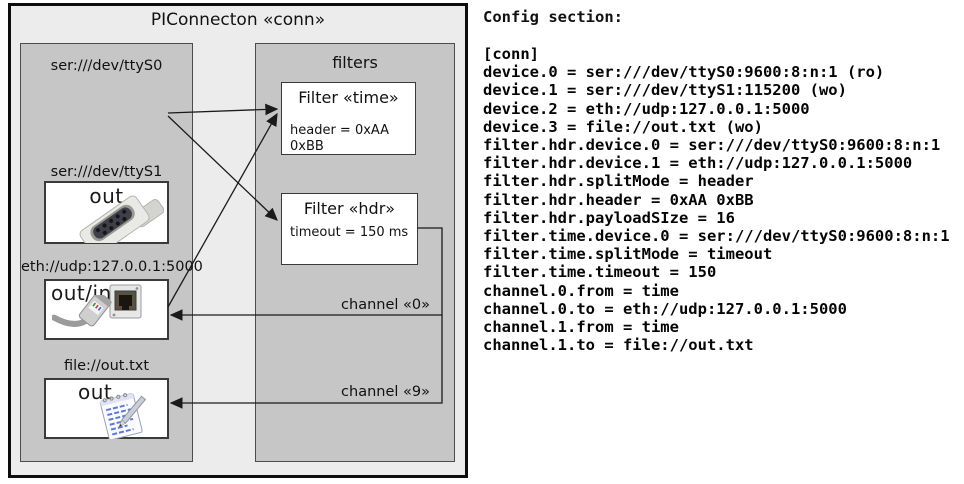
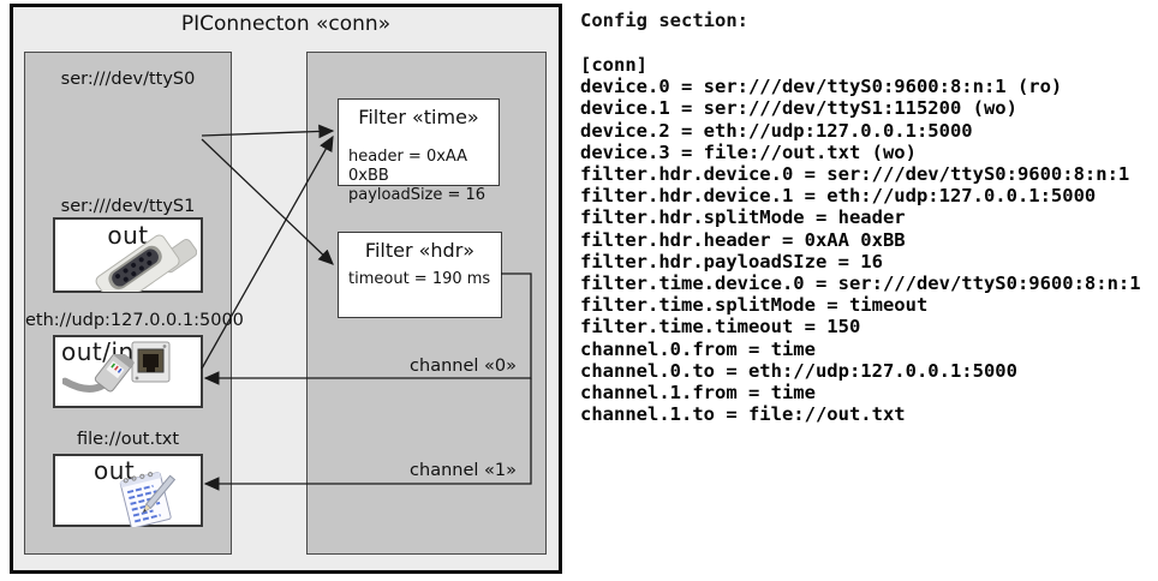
  PIConnecton «conn»
  ser:///dev/ttyS0
  ser:///dev/ttyS1
  out
  eth://udp:127.0.0.1:500
  out/in
  file://out.txt
  out
- filters
  Filter «time»
  header = 0xAA 0xBB
+ payloadSize = 16
  Filter «hdr»
- timeout = 150 ms
+ timeout = 190 ms
  channel «0»
- channel «9»
+ channel «1»
  Config section:
  [conn]
  device.0 = ser:///dev/ttyS0:9600:8:n:1 (ro)
  device.1 = ser:///dev/ttyS1:115200 (wo)
  device.2 = eth://udp:127.0.0.1:5000
  device.3 = file://out.txt (wo)
  filter.hdr.device.0 = ser:///dev/ttyS0:9600:8:n:1
  filter.hdr.device.1 = eth://udp:127.0.0.1:5000
  filter.hdr.splitMode = header
  filter.hdr.header = 0xAA 0xBB
  filter.hdr.payloadSIze = 16
  filter.time.device.0 = ser:///dev/ttyS0:9600:8:n:1
  filter.time.splitMode = timeout
  filter.time.timeout = 150
  channel.0.from = time
  channel.0.to = eth://udp:127.0.0.1:5000
  channel.1.from = time
  channel.1.to = file://out.txt
